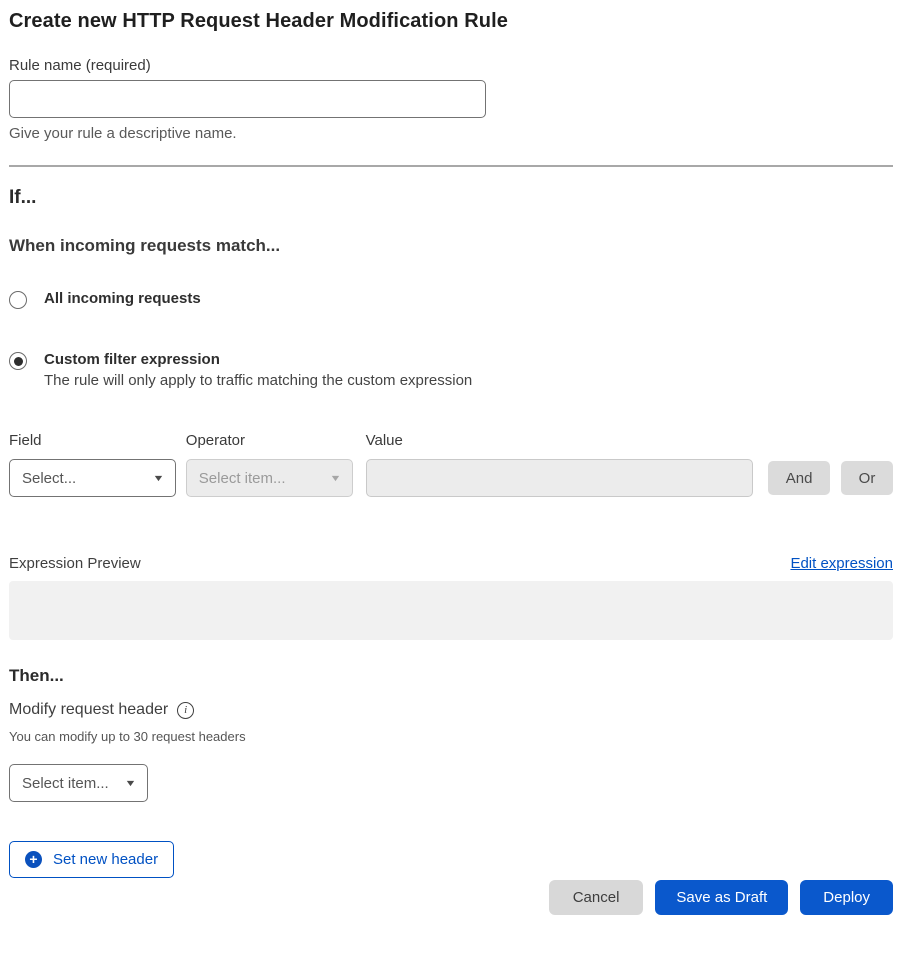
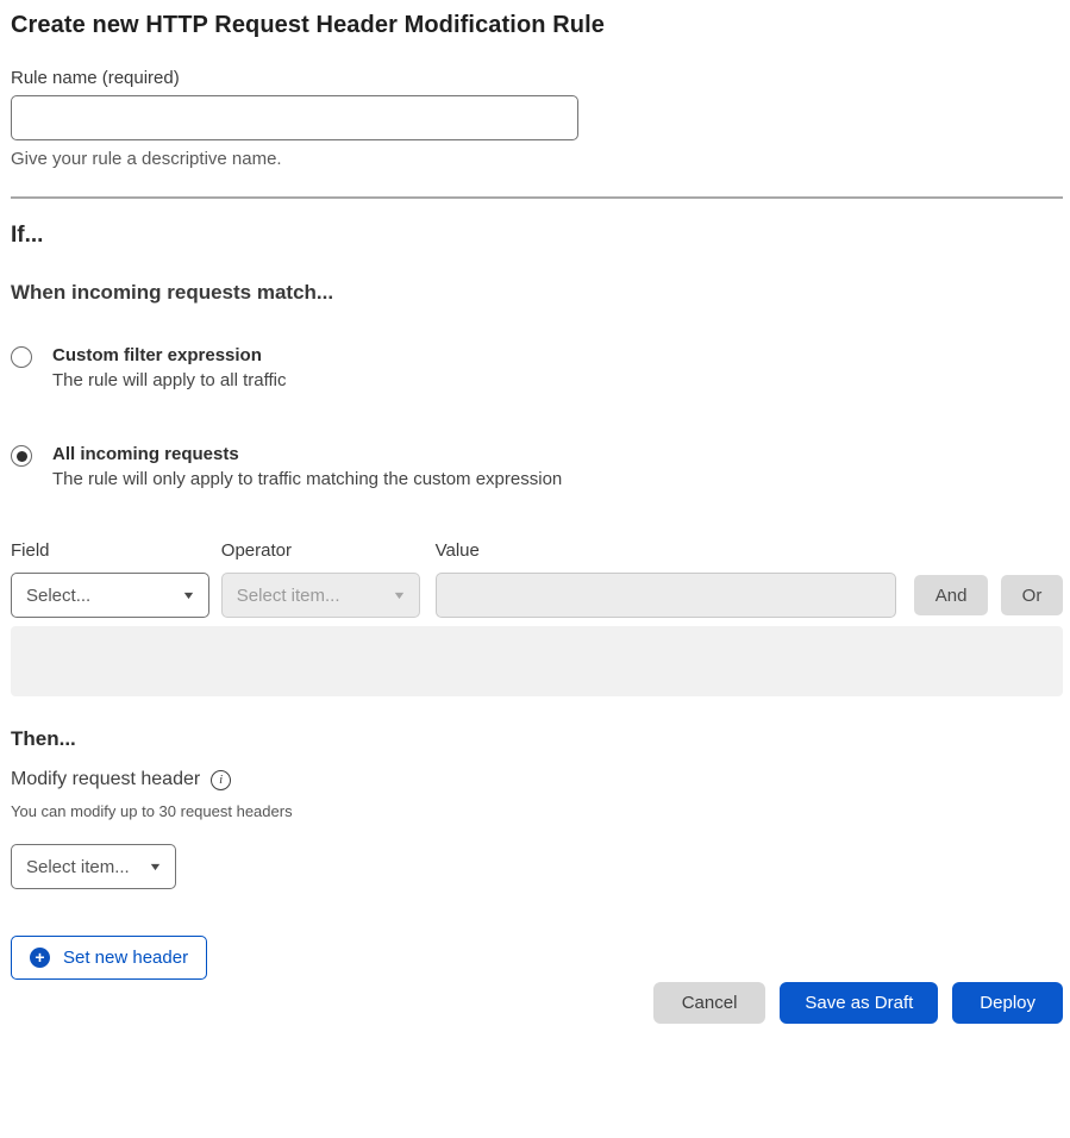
  Create new HTTP Request Header Modification Rule
  Rule name (required)
  Give your rule a descriptive name.
  If...
  When incoming requests match...
- All incoming requests
+ Custom filter expression
+ The rule will apply to all traffic
- Custom filter expression
+ All incoming requests
  The rule will only apply to traffic matching the custom expression
  Field
  Select...
  ▼
  Operator
  Select item...
  ▼
  Value
  And
  Or
- Expression Preview
- Edit expression
  Then...
  Modify request header
  i
  You can modify up to 30 request headers
  Select item...
  ▼
  +
  Set new header
  Cancel
  Save as Draft
  Deploy
